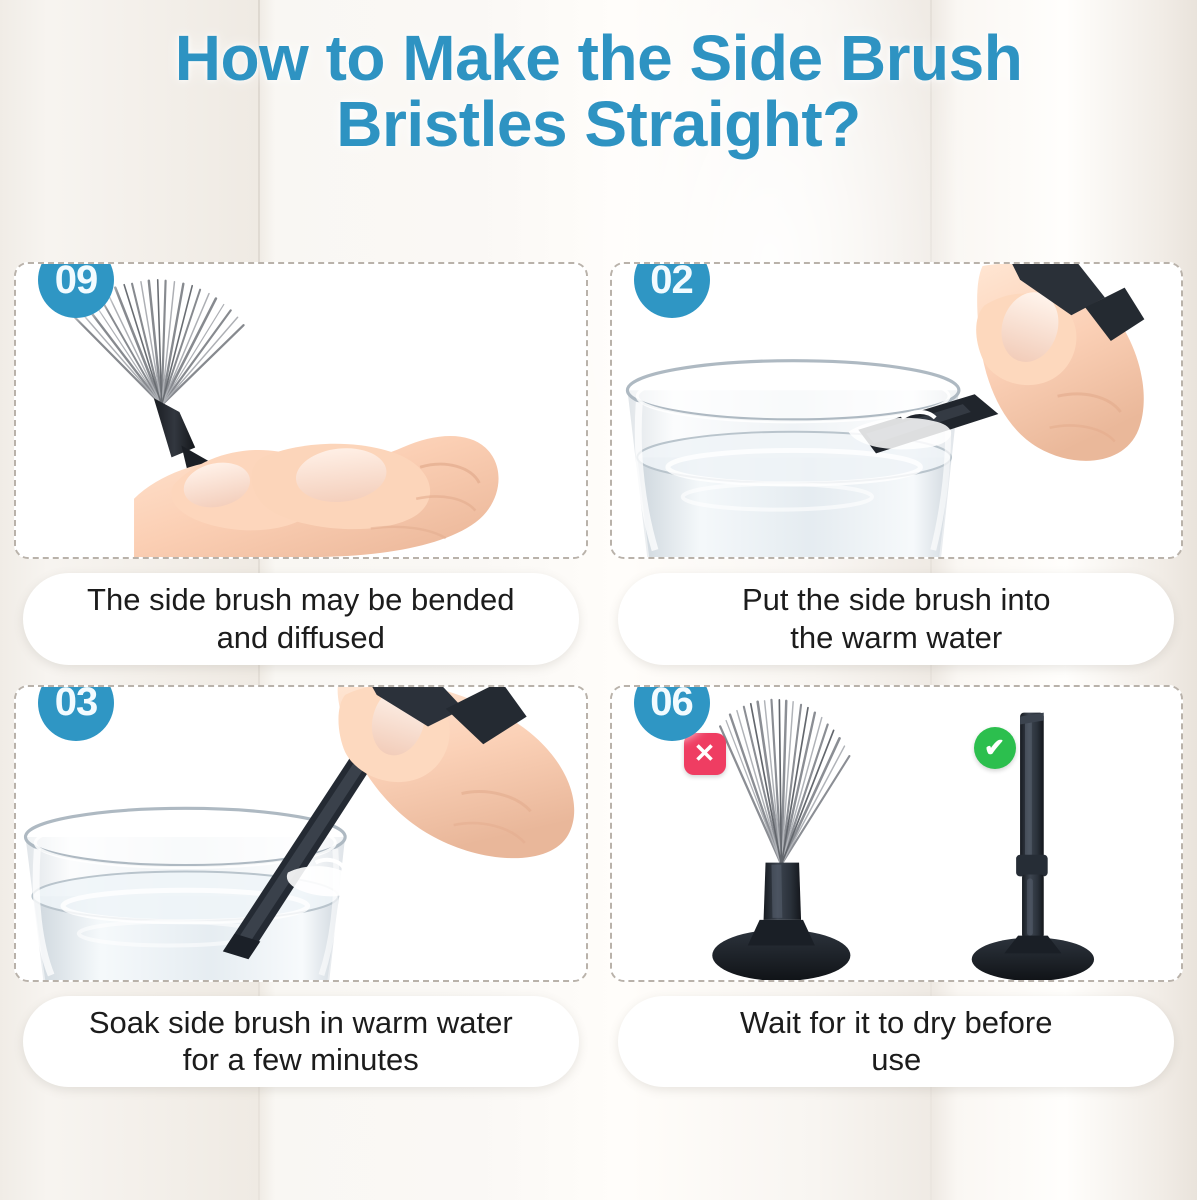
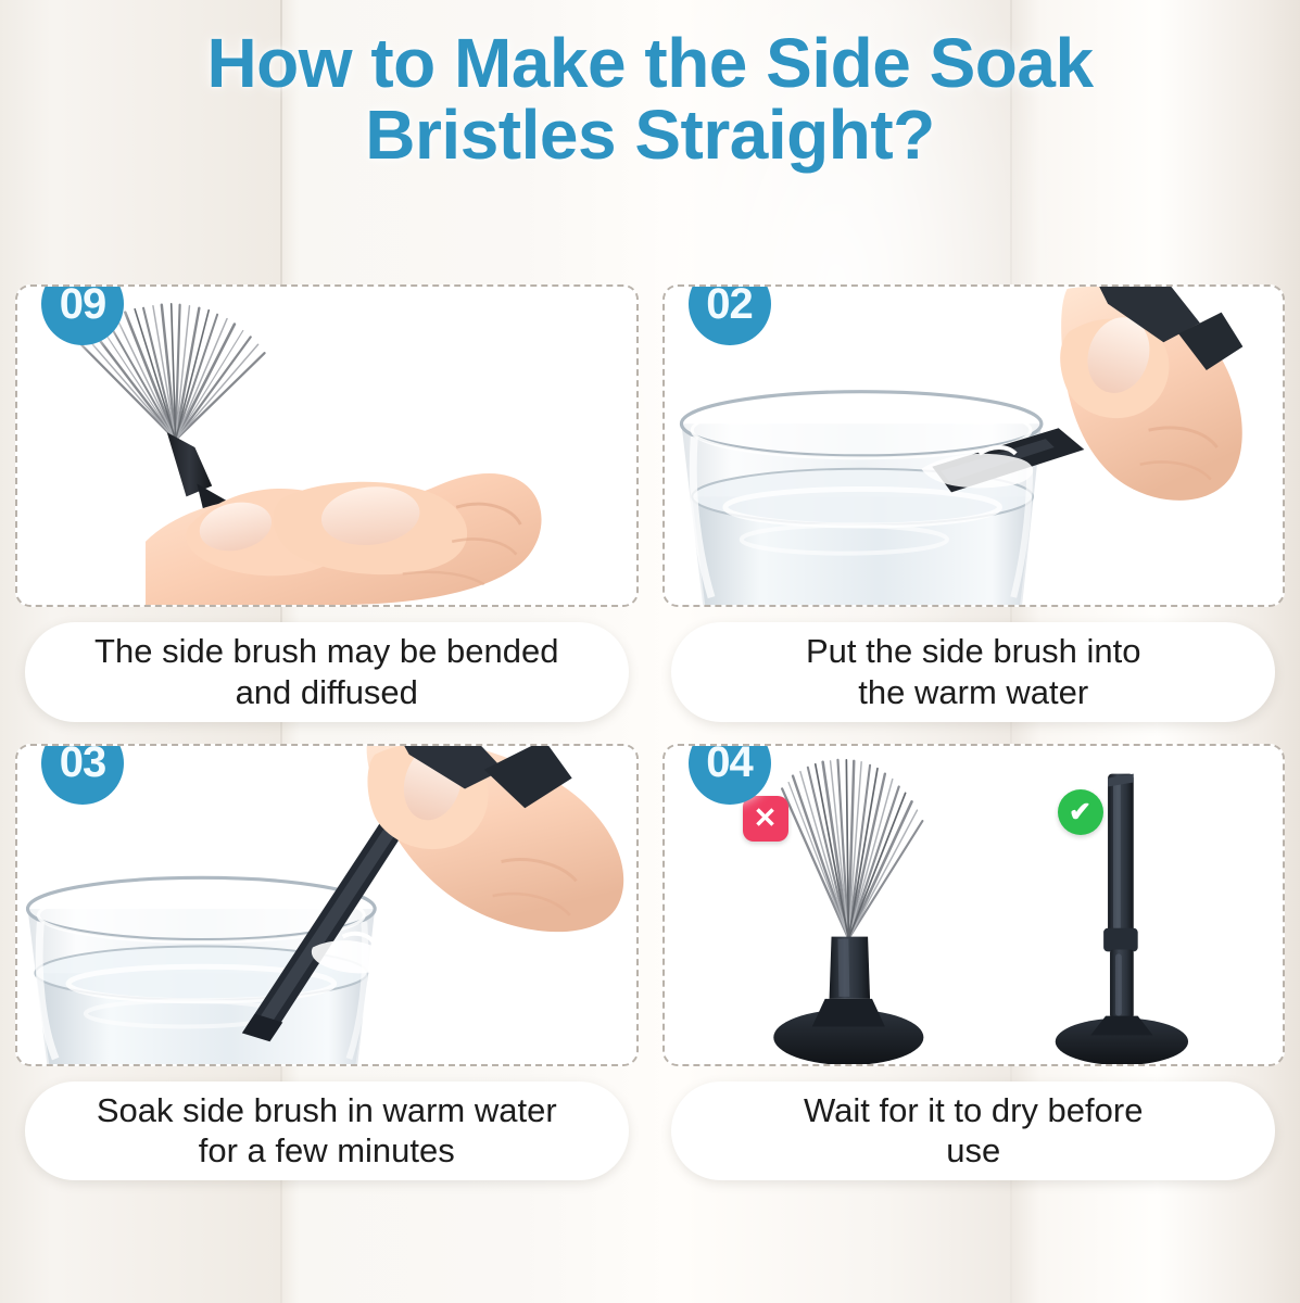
- How to Make the Side Brush
+ How to Make the Side Soak
  Bristles Straight?
  09
  The side brush may be bended
  and diffused
  02
  Put the side brush into
  the warm water
  03
  Soak side brush in warm water
  for a few minutes
- 06
+ 04
  ✕
  ✔
  Wait for it to dry before
  use
